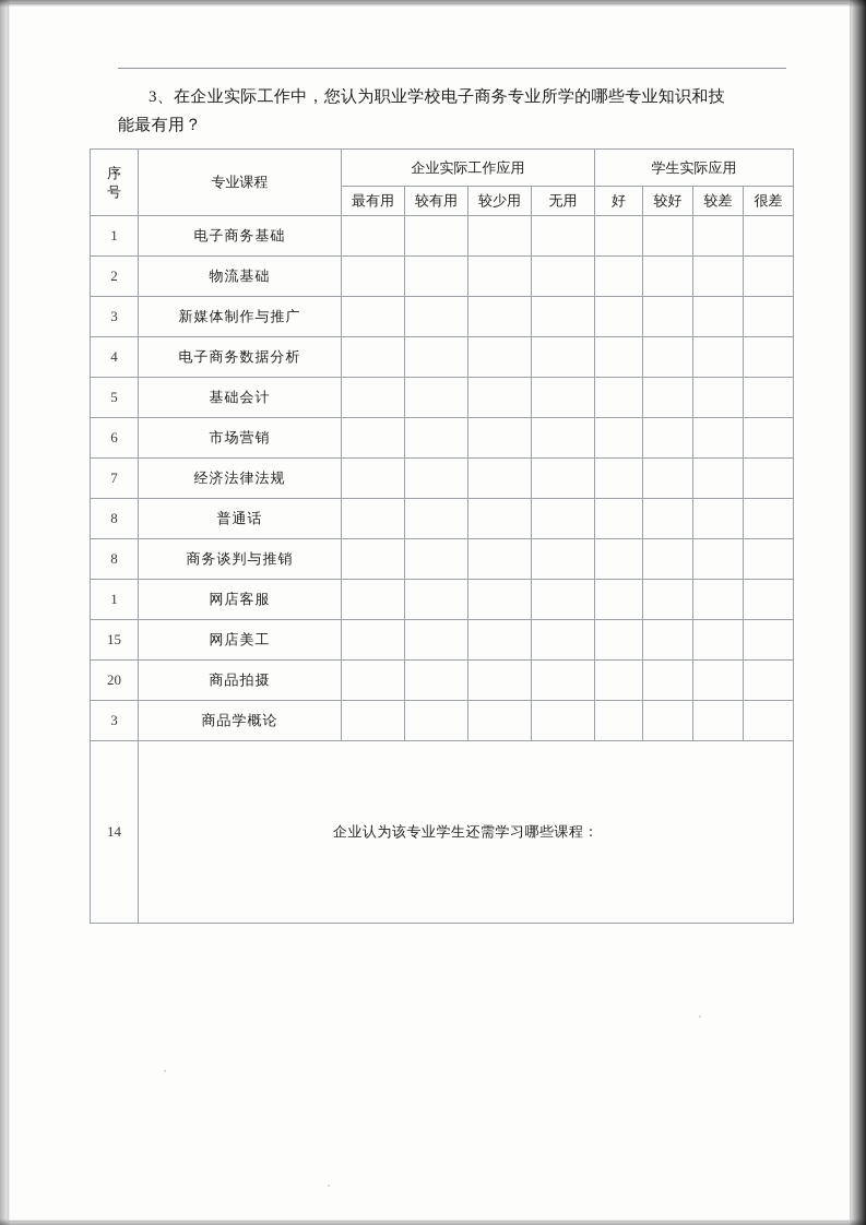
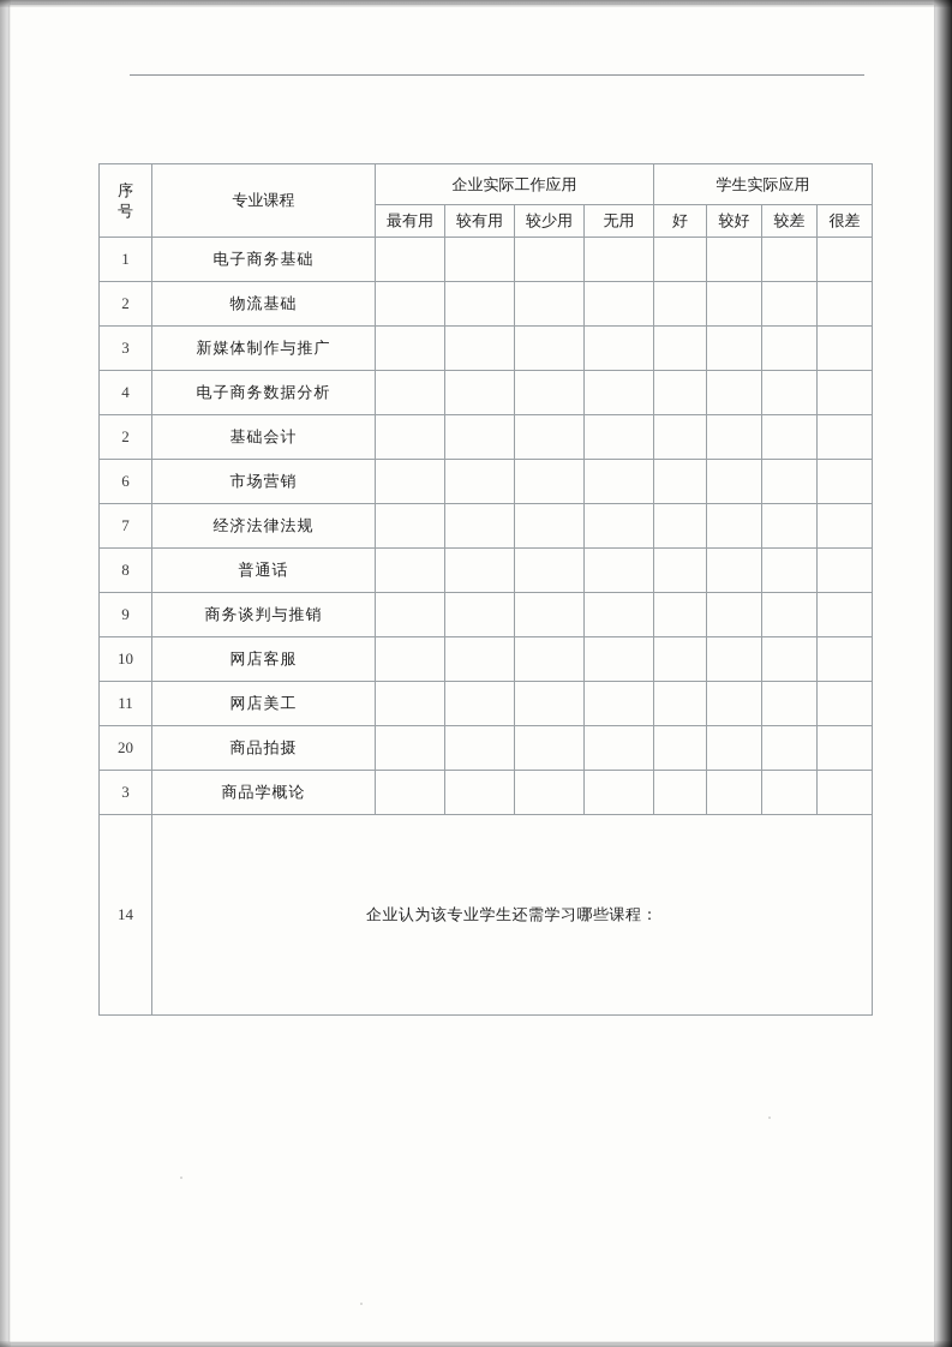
- 3、在企业实际工作中，您认为职业学校电子商务专业所学的哪些专业知识和技
- 能最有用？
  序 号	专业课程	企业实际工作应用	学生实际应用
  最有用	较有用	较少用	无用	好	较好	较差	很差
  1	电子商务基础
  2	物流基础
  3	新媒体制作与推广
  4	电子商务数据分析
- 5	基础会计
+ 2	基础会计
  6	市场营销
  7	经济法律法规
  8	普通话
- 8	商务谈判与推销
+ 9	商务谈判与推销
- 1	网店客服
+ 10	网店客服
- 15	网店美工
+ 11	网店美工
  20	商品拍摄
  3	商品学概论
  14	企业认为该专业学生还需学习哪些课程：
